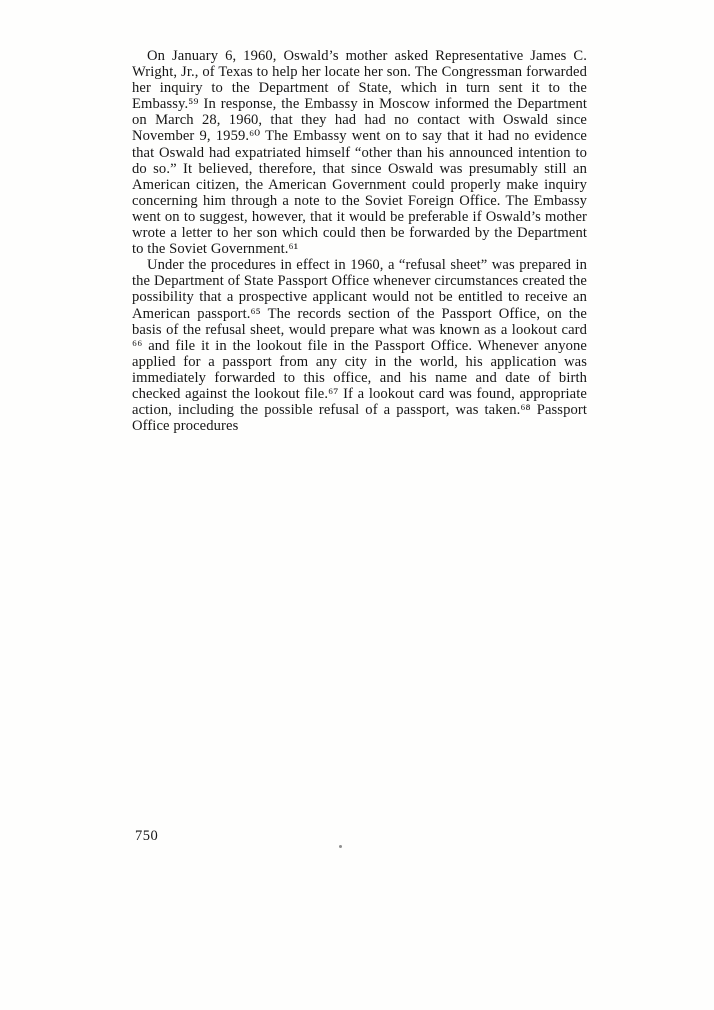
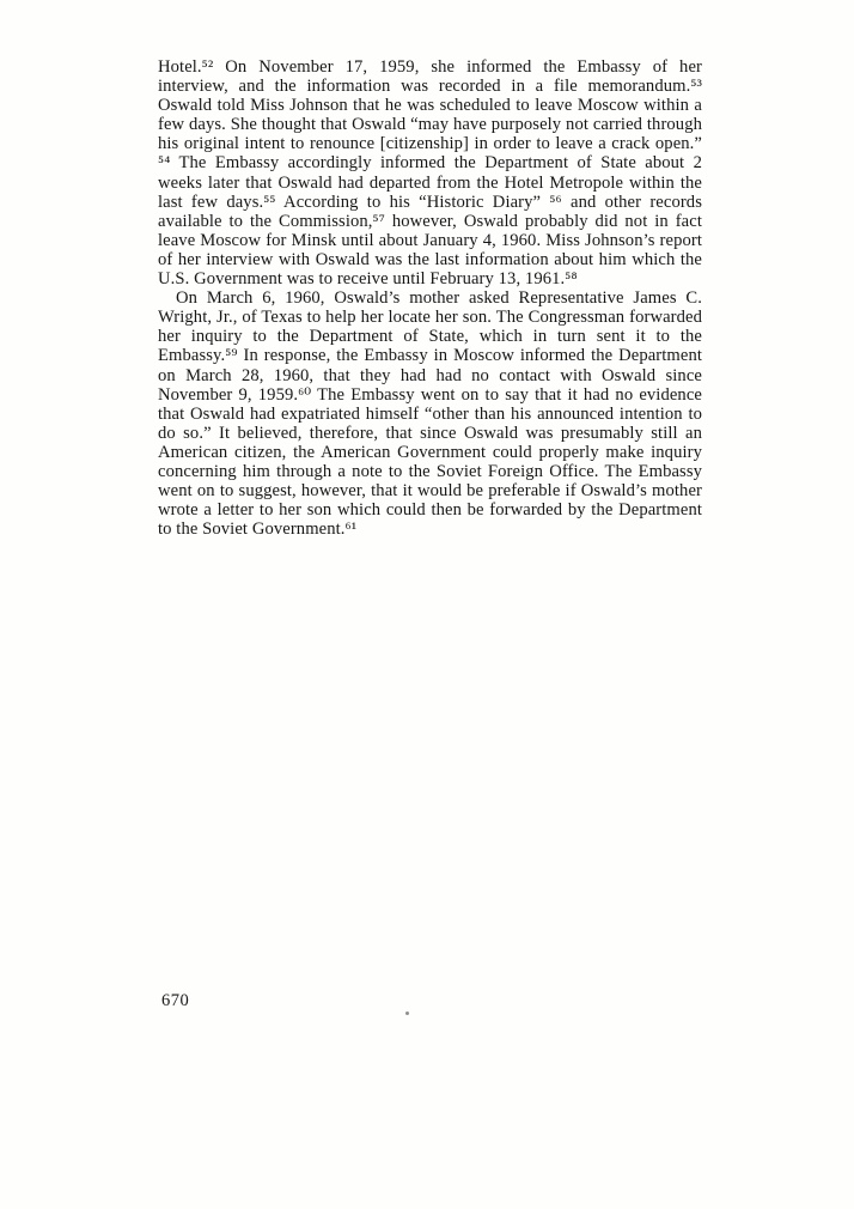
+ Hotel.⁵² On November 17, 1959, she informed the Embassy of her interview, and the information was recorded in a file memorandum.⁵³ Oswald told Miss Johnson that he was scheduled to leave Moscow within a few days. She thought that Oswald “may have purposely not carried through his original intent to renounce [citizenship] in order to leave a crack open.” ⁵⁴ The Embassy accordingly informed the Department of State about 2 weeks later that Oswald had departed from the Hotel Metropole within the last few days.⁵⁵ According to his “Historic Diary” ⁵⁶ and other records available to the Commission,⁵⁷ however, Oswald probably did not in fact leave Moscow for Minsk until about January 4, 1960. Miss Johnson’s report of her interview with Oswald was the last information about him which the U.S. Government was to receive until February 13, 1961.⁵⁸
- On January 6, 1960, Oswald’s mother asked Representative James C. Wright, Jr., of Texas to help her locate her son. The Congressman forwarded her inquiry to the Department of State, which in turn sent it to the Embassy.⁵⁹ In response, the Embassy in Moscow informed the Department on March 28, 1960, that they had had no contact with Oswald since November 9, 1959.⁶⁰ The Embassy went on to say that it had no evidence that Oswald had expatriated himself “other than his announced intention to do so.” It believed, therefore, that since Oswald was presumably still an American citizen, the American Government could properly make inquiry concerning him through a note to the Soviet Foreign Office. The Embassy went on to suggest, however, that it would be preferable if Oswald’s mother wrote a letter to her son which could then be forwarded by the Department to the Soviet Government.⁶¹
+ On March 6, 1960, Oswald’s mother asked Representative James C. Wright, Jr., of Texas to help her locate her son. The Congressman forwarded her inquiry to the Department of State, which in turn sent it to the Embassy.⁵⁹ In response, the Embassy in Moscow informed the Department on March 28, 1960, that they had had no contact with Oswald since November 9, 1959.⁶⁰ The Embassy went on to say that it had no evidence that Oswald had expatriated himself “other than his announced intention to do so.” It believed, therefore, that since Oswald was presumably still an American citizen, the American Government could properly make inquiry concerning him through a note to the Soviet Foreign Office. The Embassy went on to suggest, however, that it would be preferable if Oswald’s mother wrote a letter to her son which could then be forwarded by the Department to the Soviet Government.⁶¹
- Under the procedures in effect in 1960, a “refusal sheet” was prepared in the Department of State Passport Office whenever circumstances created the possibility that a prospective applicant would not be entitled to receive an American passport.⁶⁵ The records section of the Passport Office, on the basis of the refusal sheet, would prepare what was known as a lookout card ⁶⁶ and file it in the lookout file in the Passport Office. Whenever anyone applied for a passport from any city in the world, his application was immediately forwarded to this office, and his name and date of birth checked against the lookout file.⁶⁷ If a lookout card was found, appropriate action, including the possible refusal of a passport, was taken.⁶⁸ Passport Office procedures
- 750
+ 670
